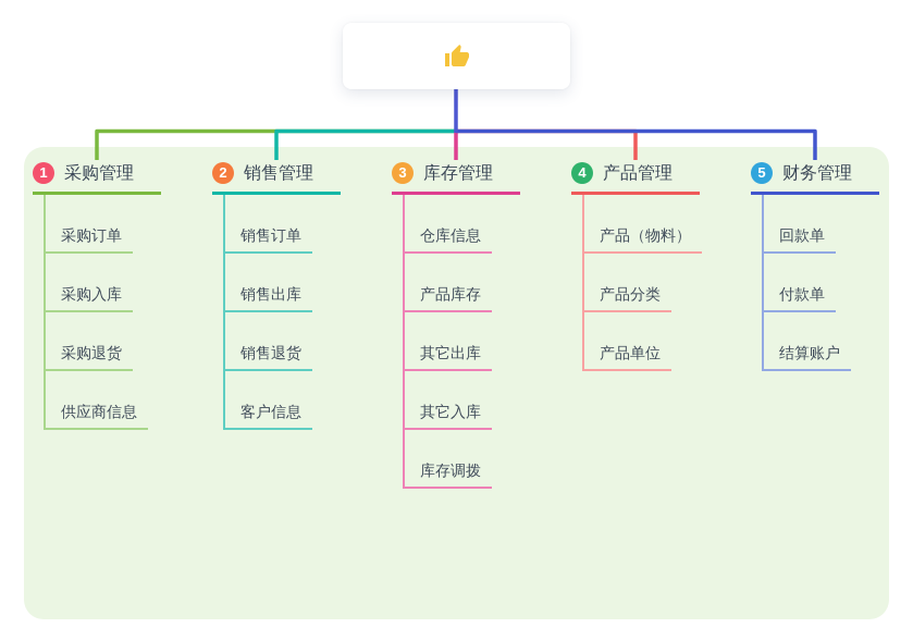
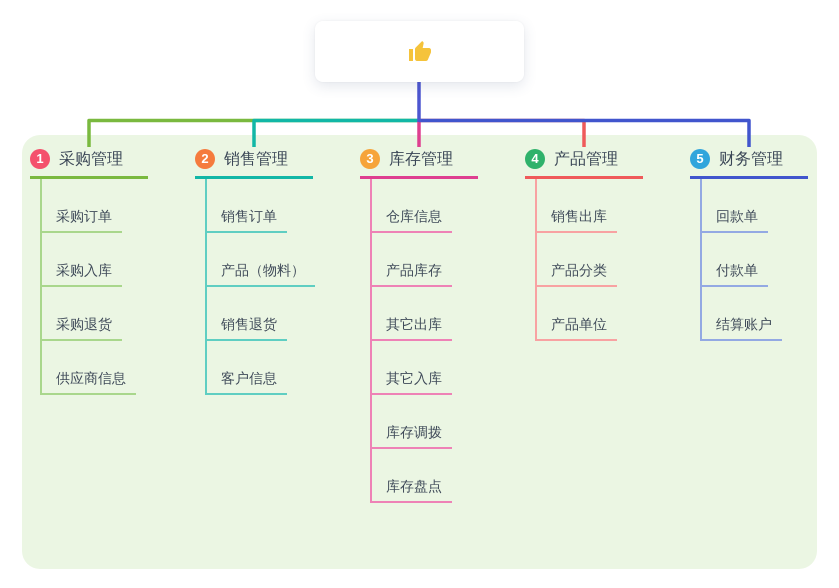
  1
  采购管理
  采购订单
  采购入库
  采购退货
  供应商信息
  2
  销售管理
  销售订单
- 销售出库
+ 产品（物料）
  销售退货
  客户信息
  3
  库存管理
  仓库信息
  产品库存
  其它出库
  其它入库
  库存调拨
+ 库存盘点
  4
  产品管理
- 产品（物料）
+ 销售出库
  产品分类
  产品单位
  5
  财务管理
  回款单
  付款单
  结算账户
